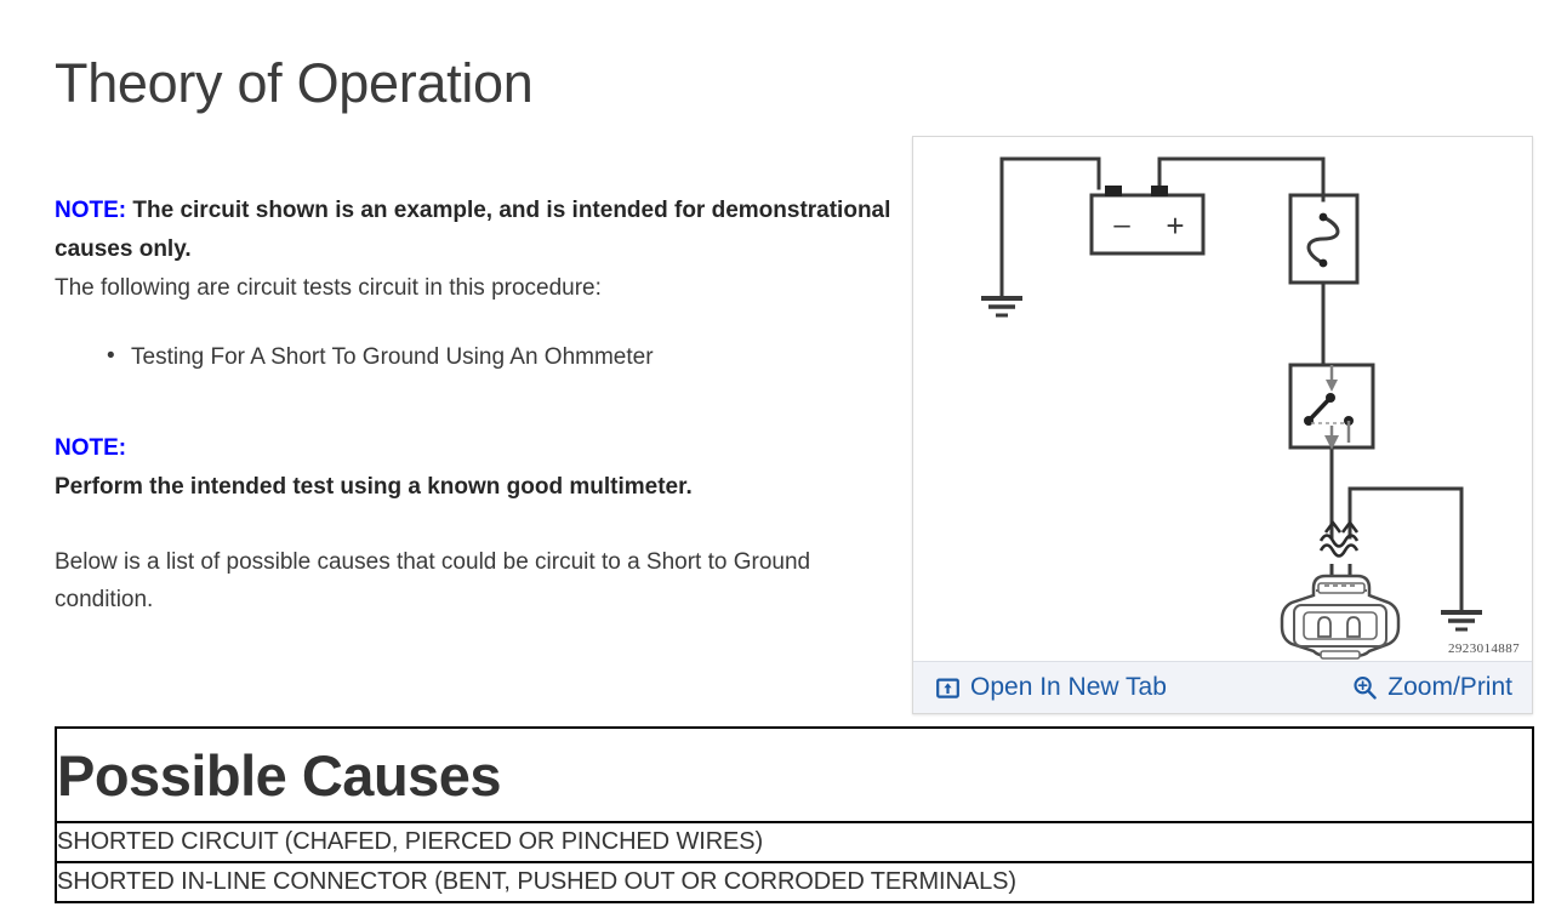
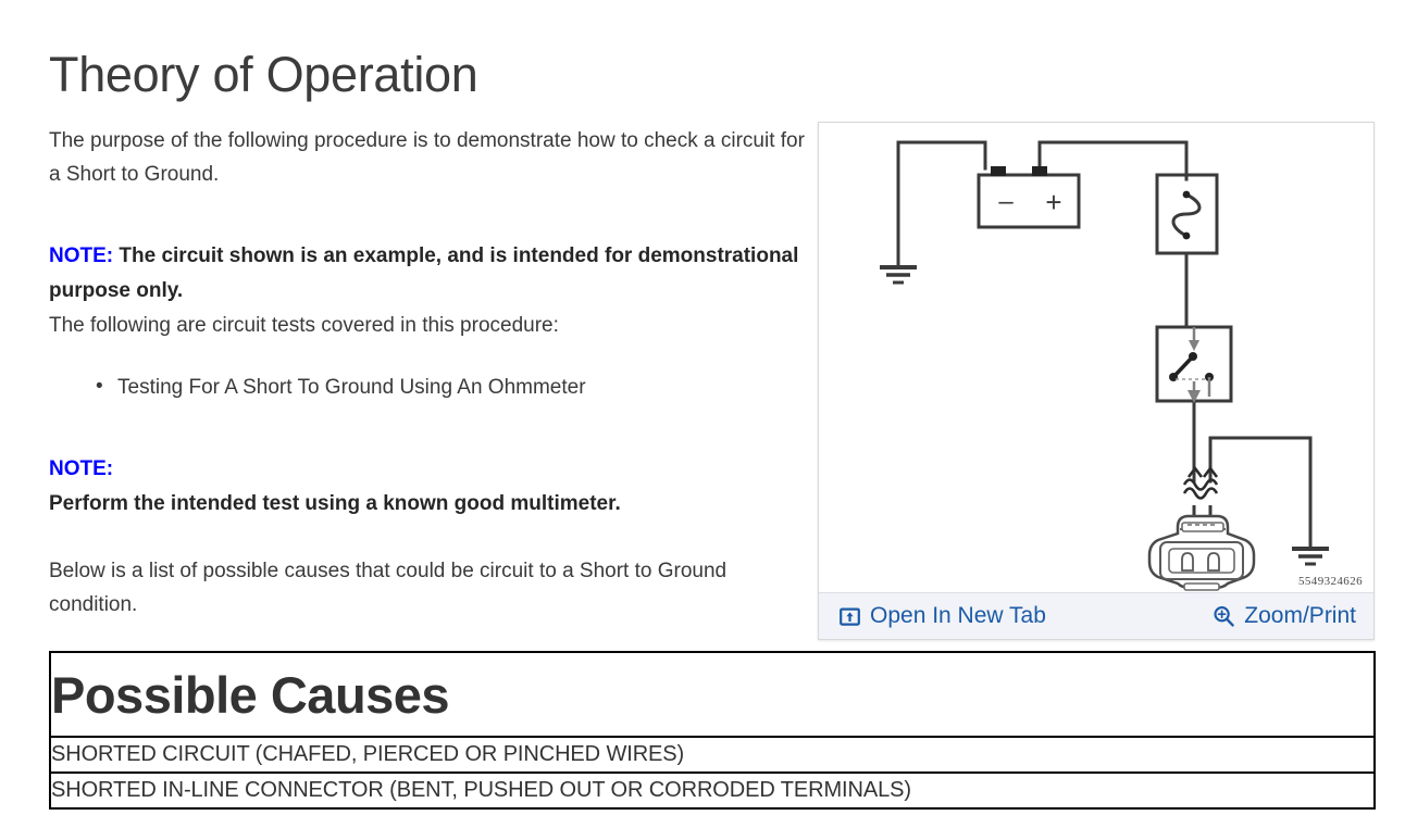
  Theory of Operation
+ The purpose of the following procedure is to demonstrate how to check a circuit for a Short to Ground.
- NOTE: The circuit shown is an example, and is intended for demonstrational causes only.
+ NOTE: The circuit shown is an example, and is intended for demonstrational purpose only.
- The following are circuit tests circuit in this procedure:
+ The following are circuit tests covered in this procedure:
  Testing For A Short To Ground Using An Ohmmeter
  NOTE:
  Perform the intended test using a known good multimeter.
  Below is a list of possible causes that could be circuit to a Short to Ground condition.
  –
  +
- 2923014887
+ 5549324626
  Open In New Tab
  Zoom/Print
  Possible Causes
  SHORTED CIRCUIT (CHAFED, PIERCED OR PINCHED WIRES)
  SHORTED IN-LINE CONNECTOR (BENT, PUSHED OUT OR CORRODED TERMINALS)
